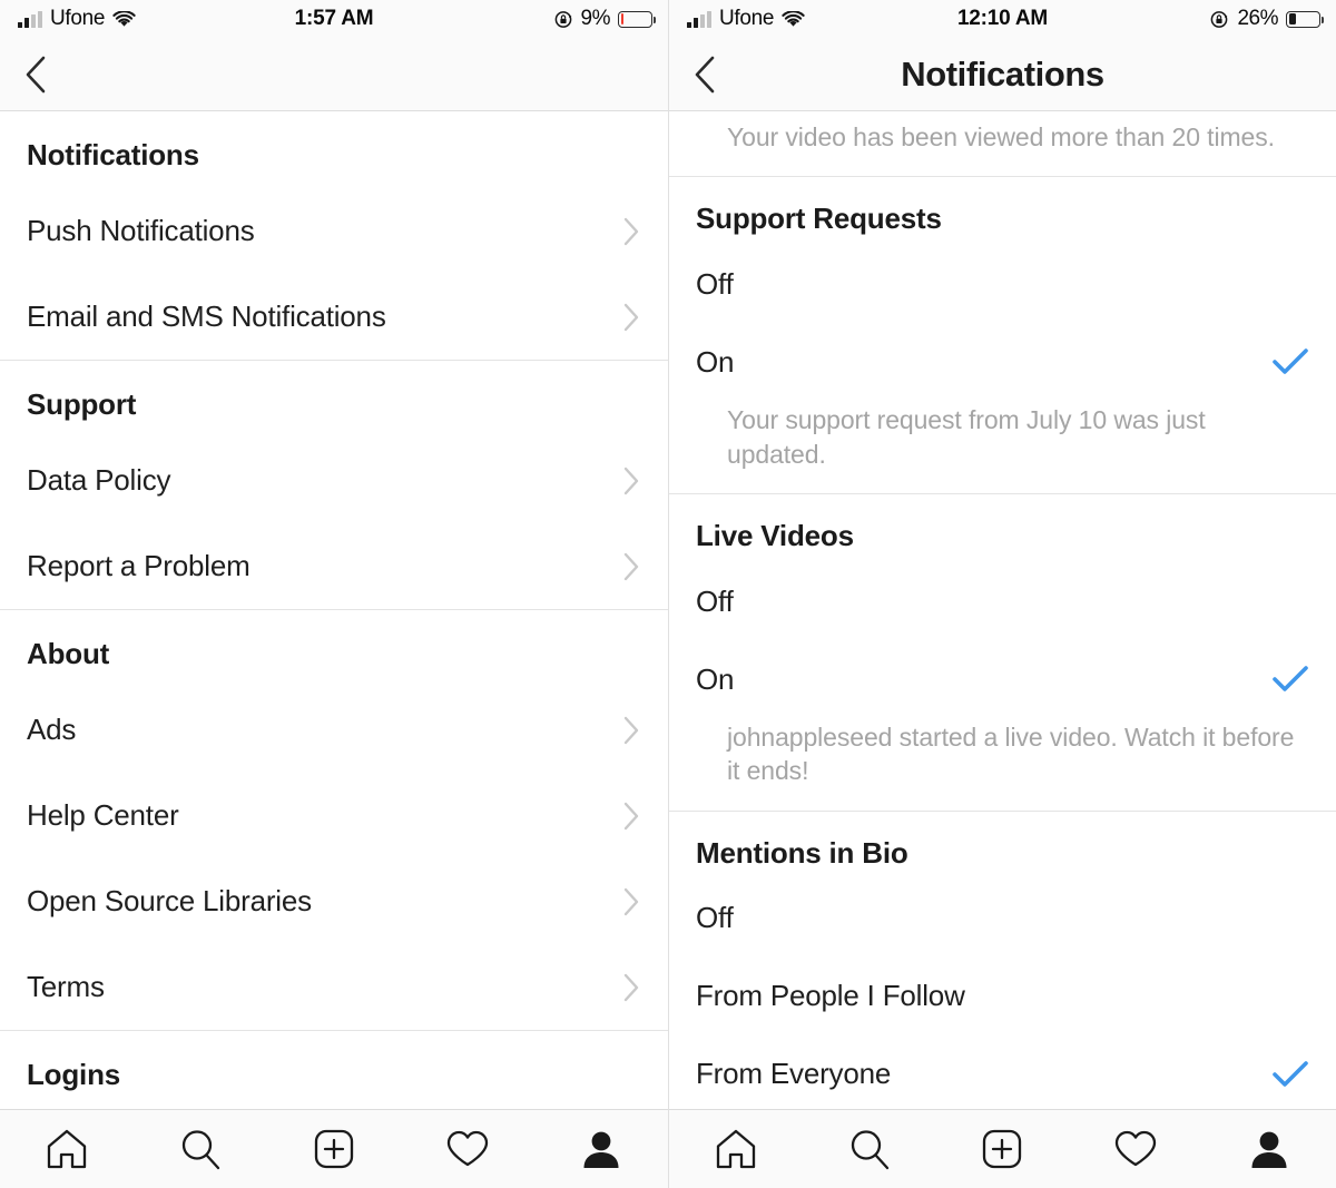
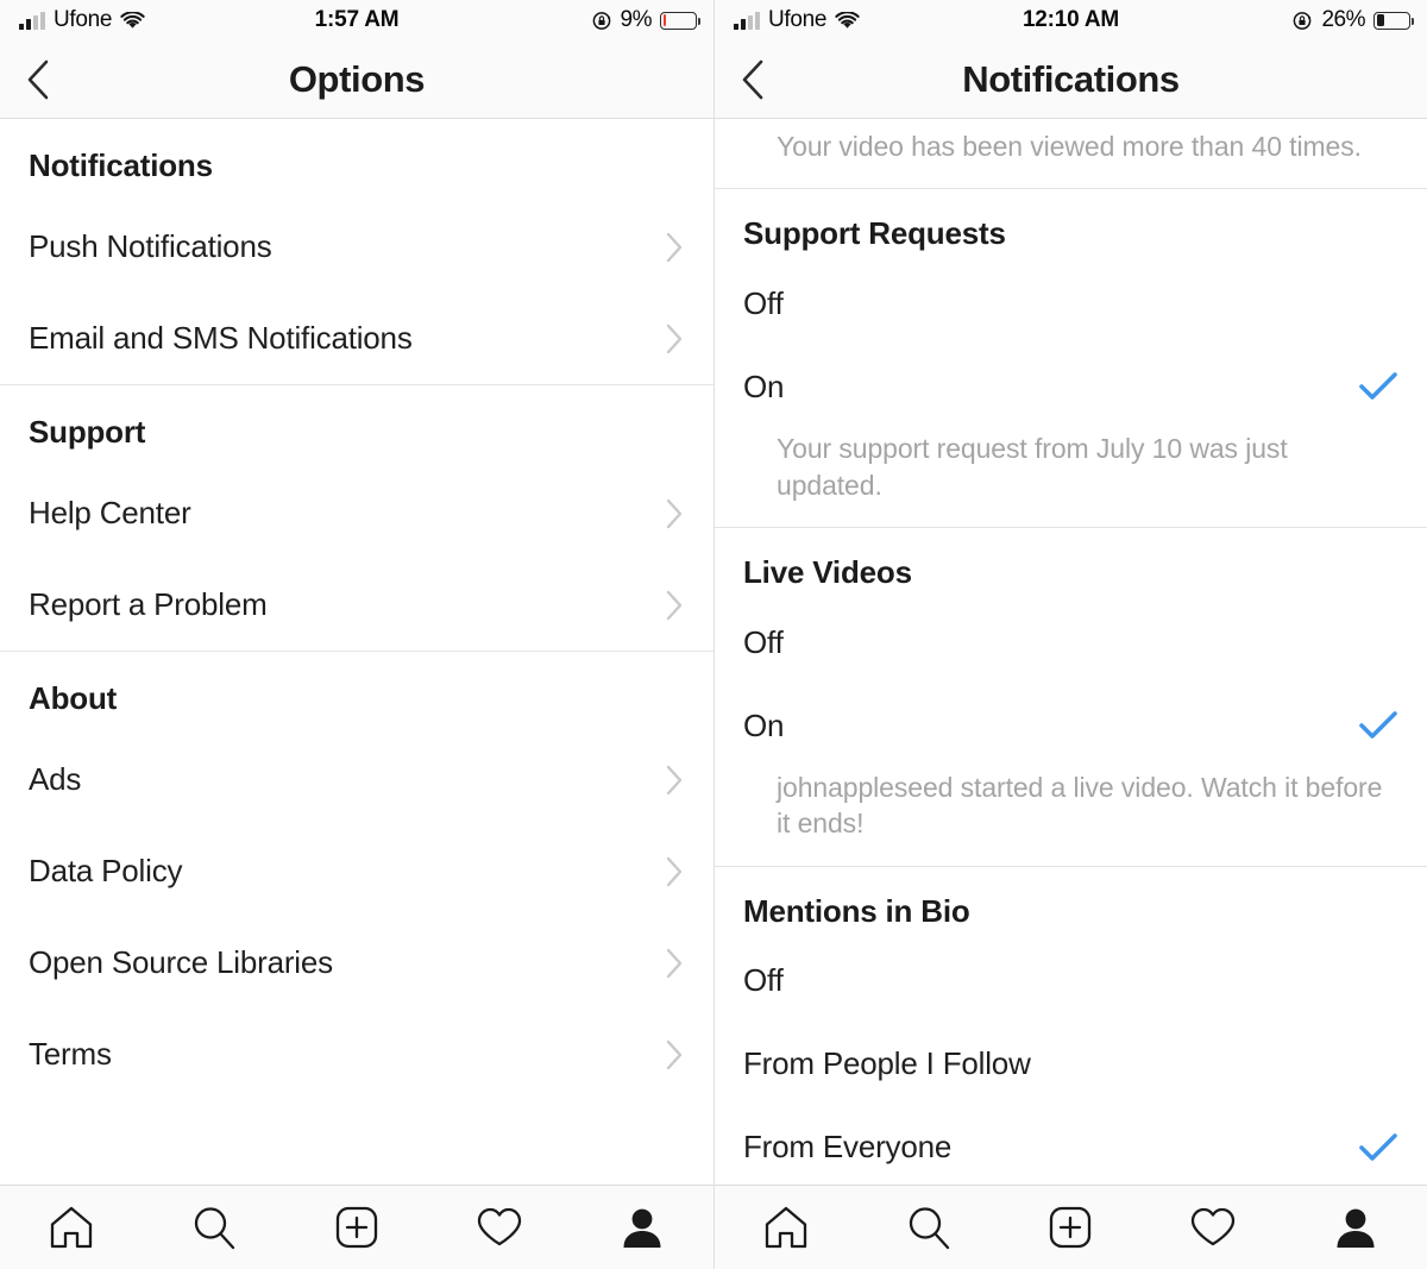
  Ufone
  1:57 AM
  9%
+ Options
  Notifications
  Push Notifications
  Email and SMS Notifications
  Support
- Data Policy
+ Help Center
  Report a Problem
  About
  Ads
- Help Center
+ Data Policy
  Open Source Libraries
  Terms
- Logins
  Ufone
  12:10 AM
  26%
  Notifications
- Your video has been viewed more than 20 times.
+ Your video has been viewed more than 40 times.
  Support Requests
  Off
  On
  Your support request from July 10 was just updated.
  Live Videos
  Off
  On
  johnappleseed started a live video. Watch it before it ends!
  Mentions in Bio
  Off
  From People I Follow
  From Everyone
